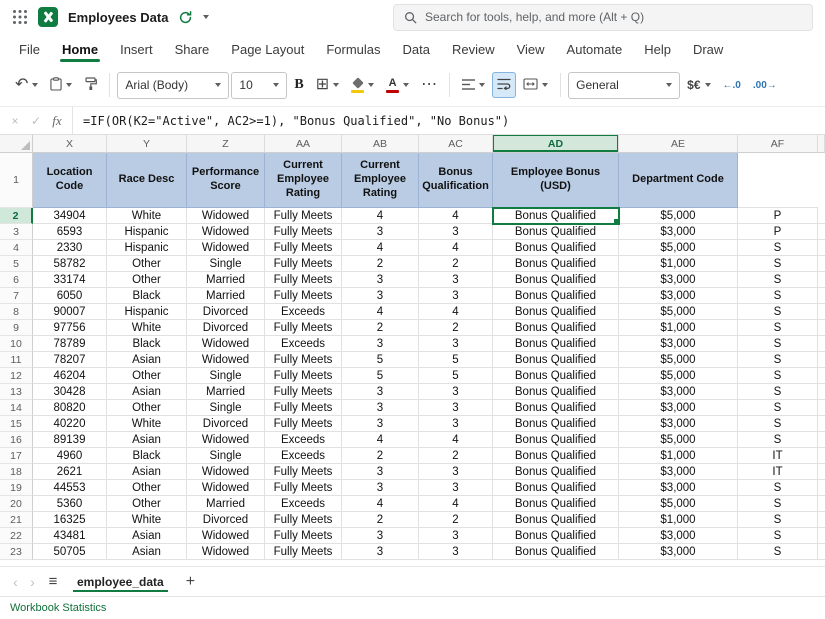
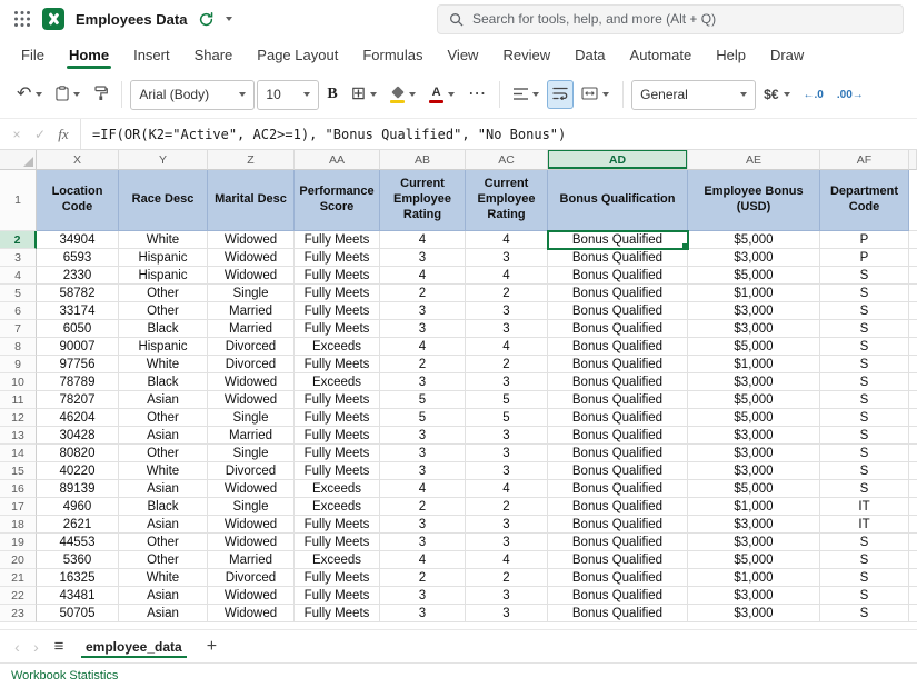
  Employees Data
  Search for tools, help, and more (Alt + Q)
  File
  Home
  Insert
  Share
  Page Layout
  Formulas
- Data
+ View
  Review
- View
+ Data
  Automate
  Help
  Draw
  ↶
  Arial (Body)
  10
  B
  ⊞
  A
  ⋯
  General
  $€
  ←.0
  .00→
  ×
  ✓
  fx
  =IF(OR(K2="Active", AC2>=1), "Bonus Qualified", "No Bonus")
  X
  Y
  Z
  AA
  AB
  AC
  AD
  AE
  AF
  1
  Location Code
  Race Desc
+ Marital Desc
  Performance Score
  Current Employee Rating
  Current Employee Rating
  Bonus Qualification
  Employee Bonus (USD)
  Department Code
  2
  34904
  White
  Widowed
  Fully Meets
  4
  4
  Bonus Qualified
  $5,000
  P
  3
  6593
  Hispanic
  Widowed
  Fully Meets
  3
  3
  Bonus Qualified
  $3,000
  P
  4
  2330
  Hispanic
  Widowed
  Fully Meets
  4
  4
  Bonus Qualified
  $5,000
  S
  5
  58782
  Other
  Single
  Fully Meets
  2
  2
  Bonus Qualified
  $1,000
  S
  6
  33174
  Other
  Married
  Fully Meets
  3
  3
  Bonus Qualified
  $3,000
  S
  7
  6050
  Black
  Married
  Fully Meets
  3
  3
  Bonus Qualified
  $3,000
  S
  8
  90007
  Hispanic
  Divorced
  Exceeds
  4
  4
  Bonus Qualified
  $5,000
  S
  9
  97756
  White
  Divorced
  Fully Meets
  2
  2
  Bonus Qualified
  $1,000
  S
  10
  78789
  Black
  Widowed
  Exceeds
  3
  3
  Bonus Qualified
  $3,000
  S
  11
  78207
  Asian
  Widowed
  Fully Meets
  5
  5
  Bonus Qualified
  $5,000
  S
  12
  46204
  Other
  Single
  Fully Meets
  5
  5
  Bonus Qualified
  $5,000
  S
  13
  30428
  Asian
  Married
  Fully Meets
  3
  3
  Bonus Qualified
  $3,000
  S
  14
  80820
  Other
  Single
  Fully Meets
  3
  3
  Bonus Qualified
  $3,000
  S
  15
  40220
  White
  Divorced
  Fully Meets
  3
  3
  Bonus Qualified
  $3,000
  S
  16
  89139
  Asian
  Widowed
  Exceeds
  4
  4
  Bonus Qualified
  $5,000
  S
  17
  4960
  Black
  Single
  Exceeds
  2
  2
  Bonus Qualified
  $1,000
  IT
  18
  2621
  Asian
  Widowed
  Fully Meets
  3
  3
  Bonus Qualified
  $3,000
  IT
  19
  44553
  Other
  Widowed
  Fully Meets
  3
  3
  Bonus Qualified
  $3,000
  S
  20
  5360
  Other
  Married
  Exceeds
  4
  4
  Bonus Qualified
  $5,000
  S
  21
  16325
  White
  Divorced
  Fully Meets
  2
  2
  Bonus Qualified
  $1,000
  S
  22
  43481
  Asian
  Widowed
  Fully Meets
  3
  3
  Bonus Qualified
  $3,000
  S
  23
  50705
  Asian
  Widowed
  Fully Meets
  3
  3
  Bonus Qualified
  $3,000
  S
  ‹
  ›
  ≡
  employee_data
  +
  Workbook Statistics
